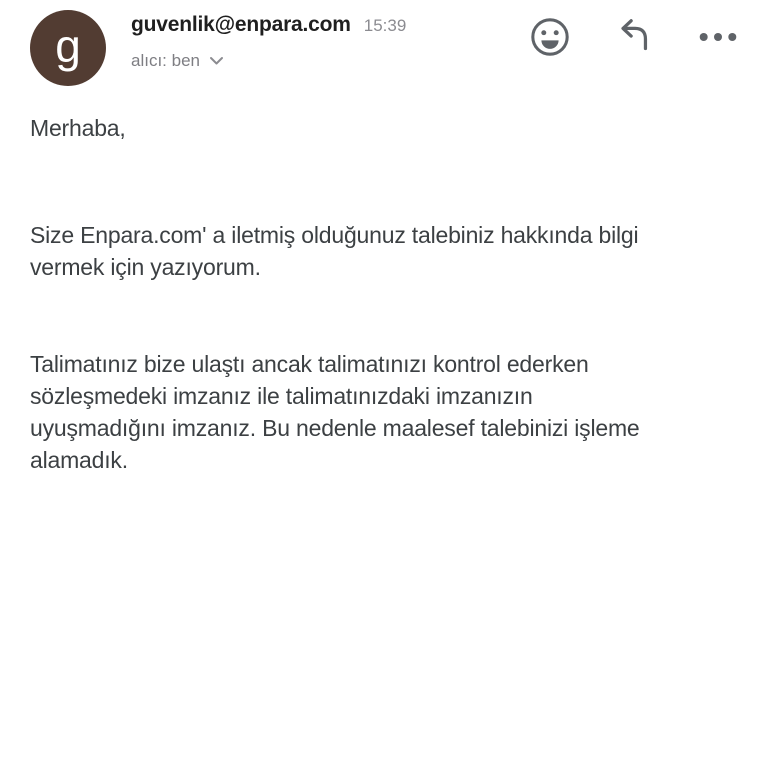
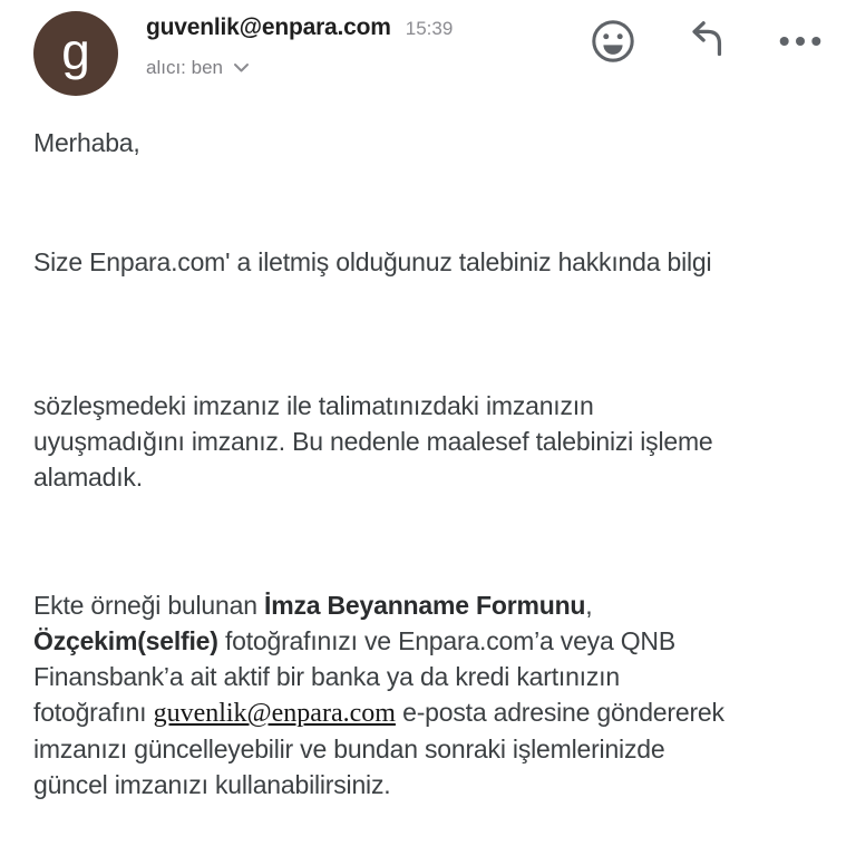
  g
  guvenlik@enpara.com
  15:39
  alıcı: ben
  Merhaba,
  Size Enpara.com' a iletmiş olduğunuz talebiniz hakkında bilgi
- vermek için yazıyorum.
- Talimatınız bize ulaştı ancak talimatınızı kontrol ederken
  sözleşmedeki imzanız ile talimatınızdaki imzanızın
  uyuşmadığını imzanız. Bu nedenle maalesef talebinizi işleme
  alamadık.
+ Ekte örneği bulunan İmza Beyanname Formunu,
+ Özçekim(selfie) fotoğrafınızı ve Enpara.com’a veya QNB
+ Finansbank’a ait aktif bir banka ya da kredi kartınızın
+ fotoğrafını guvenlik@enpara.com e-posta adresine göndererek
+ imzanızı güncelleyebilir ve bundan sonraki işlemlerinizde
+ güncel imzanızı kullanabilirsiniz.
